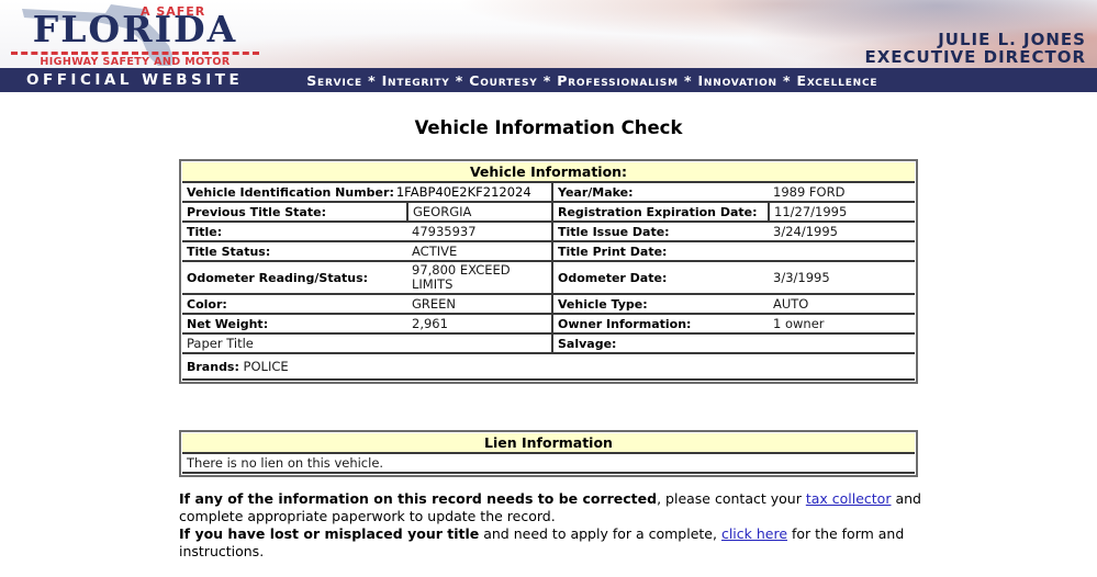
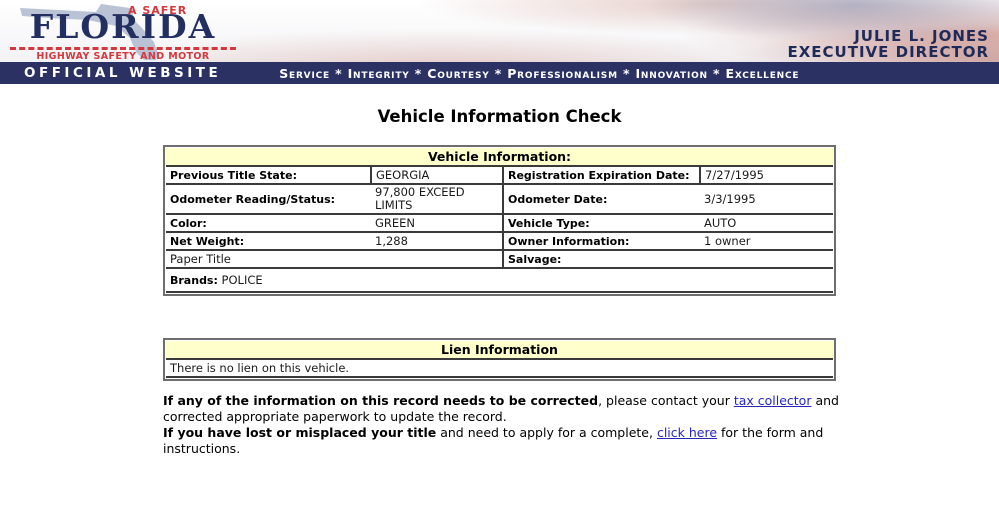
  A SAFER
  FLORIDA
  HIGHWAY SAFETY AND MOTOR
  JULIE L. JONES
  EXECUTIVE DIRECTOR
  OFFICIAL WEBSITE
  Service * Integrity * Courtesy * Professionalism * Innovation * Excellence
  Vehicle Information Check
  Vehicle Information:
- Vehicle Identification Number: 1FABP40E2KF212024	Year/Make:	1989 FORD
- Previous Title State:	GEORGIA	Registration Expiration Date:	11/27/1995
+ Previous Title State:	GEORGIA	Registration Expiration Date:	7/27/1995
- Title:	47935937	Title Issue Date:	3/24/1995
- Title Status:	ACTIVE	Title Print Date:
  Odometer Reading/Status:	97,800 EXCEED LIMITS	Odometer Date:	3/3/1995
  Color:	GREEN	Vehicle Type:	AUTO
- Net Weight:	2,961	Owner Information:	1 owner
+ Net Weight:	1,288	Owner Information:	1 owner
  Paper Title	Salvage:
  Brands: POLICE
  Lien Information
  There is no lien on this vehicle.
- If any of the information on this record needs to be corrected, please contact your tax collector and complete appropriate paperwork to update the record.
+ If any of the information on this record needs to be corrected, please contact your tax collector and corrected appropriate paperwork to update the record.
  If you have lost or misplaced your title and need to apply for a complete, click here for the form and instructions.
